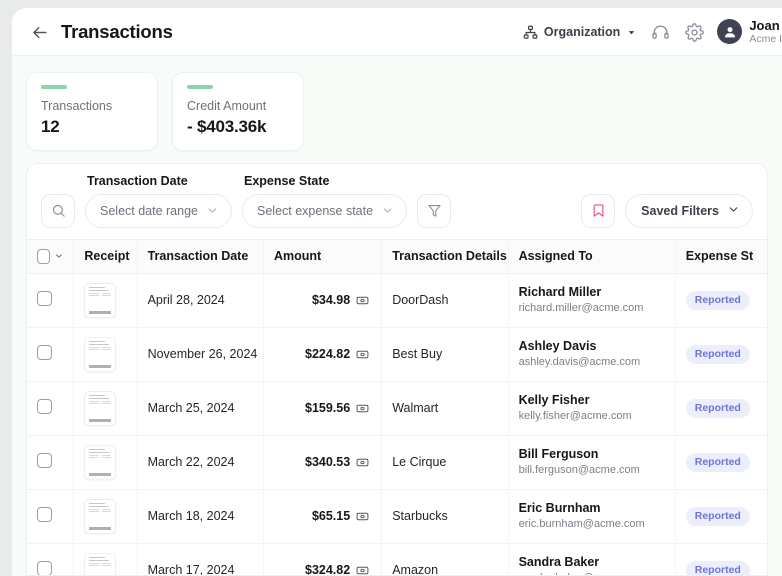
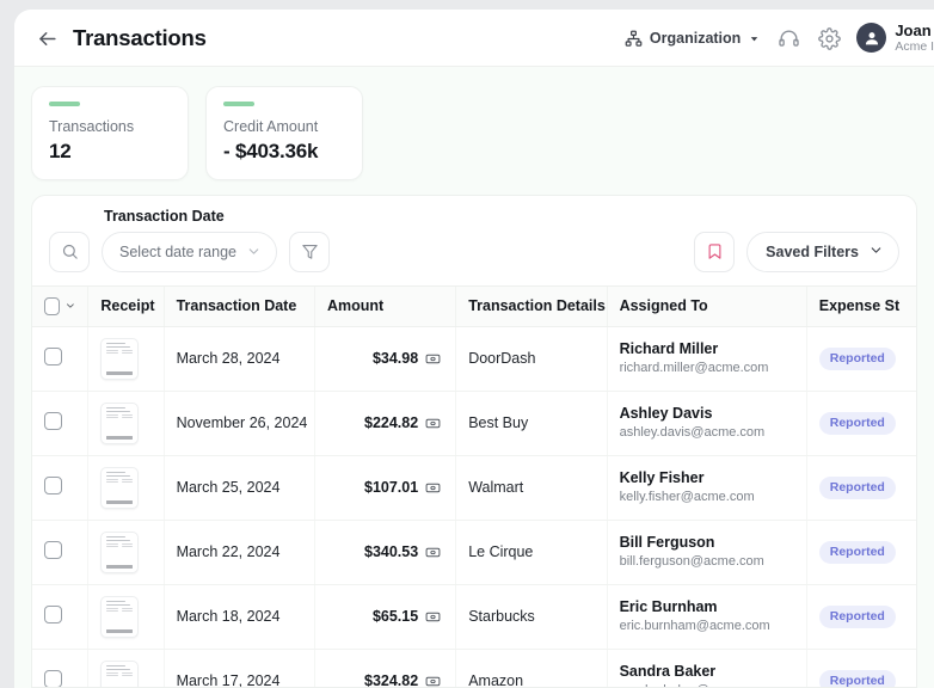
  Transactions
  Organization
  Joan
  Acme I
  Transactions
  12
  Credit Amount
  - $403.36k
  Transaction Date
  Select date range
- Expense State
- Select expense state
  Saved Filters
  	Receipt	Transaction Date	Amount	Transaction Details	Assigned To	Expense St
- 		April 28, 2024	$34.98	DoorDash	Richard Miller richard.miller@acme.com	Reported
+ 		March 28, 2024	$34.98	DoorDash	Richard Miller richard.miller@acme.com	Reported
  		November 26, 2024	$224.82	Best Buy	Ashley Davis ashley.davis@acme.com	Reported
- 		March 25, 2024	$159.56	Walmart	Kelly Fisher kelly.fisher@acme.com	Reported
+ 		March 25, 2024	$107.01	Walmart	Kelly Fisher kelly.fisher@acme.com	Reported
  		March 22, 2024	$340.53	Le Cirque	Bill Ferguson bill.ferguson@acme.com	Reported
  		March 18, 2024	$65.15	Starbucks	Eric Burnham eric.burnham@acme.com	Reported
